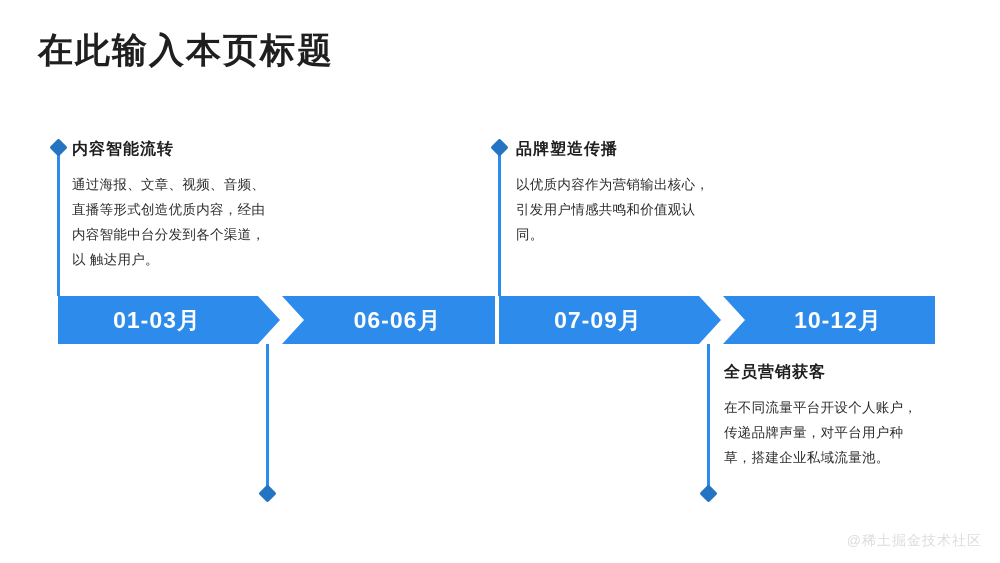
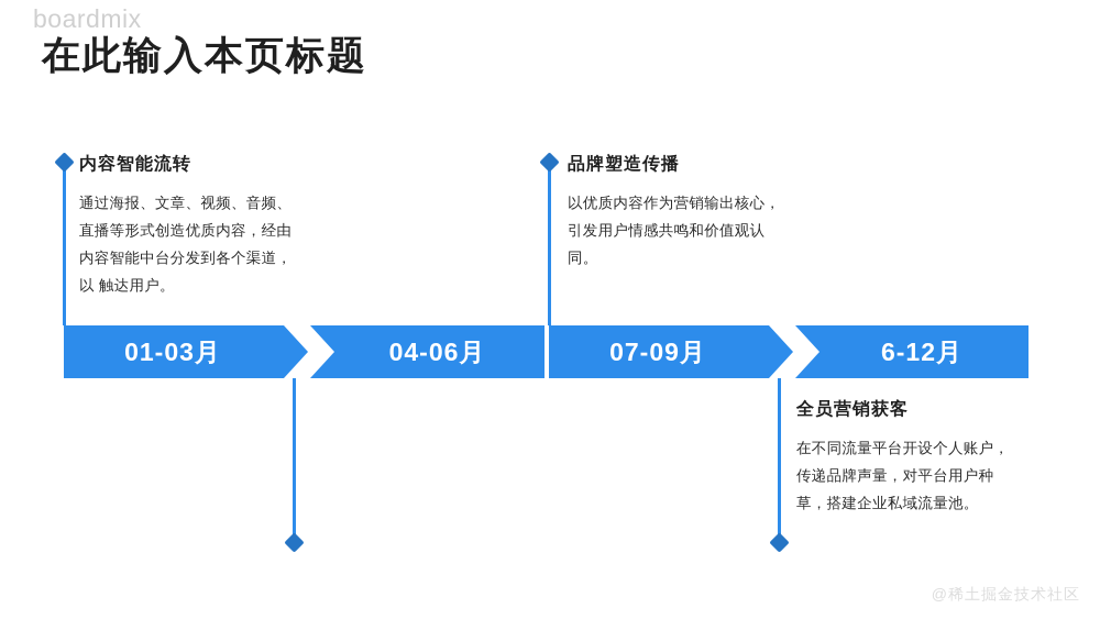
+ boardmix
  在此输入本页标题
  01-03月
- 06-06月
+ 04-06月
  07-09月
- 10-12月
+ 6-12月
  内容智能流转
  通过海报、文章、视频、音频、
  直播等形式创造优质内容，经由
  内容智能中台分发到各个渠道，
  以 触达用户。
  品牌塑造传播
  以优质内容作为营销输出核心，
  引发用户情感共鸣和价值观认
  同。
  全员营销获客
  在不同流量平台开设个人账户，
  传递品牌声量，对平台用户种
  草，搭建企业私域流量池。
  @稀土掘金技术社区
